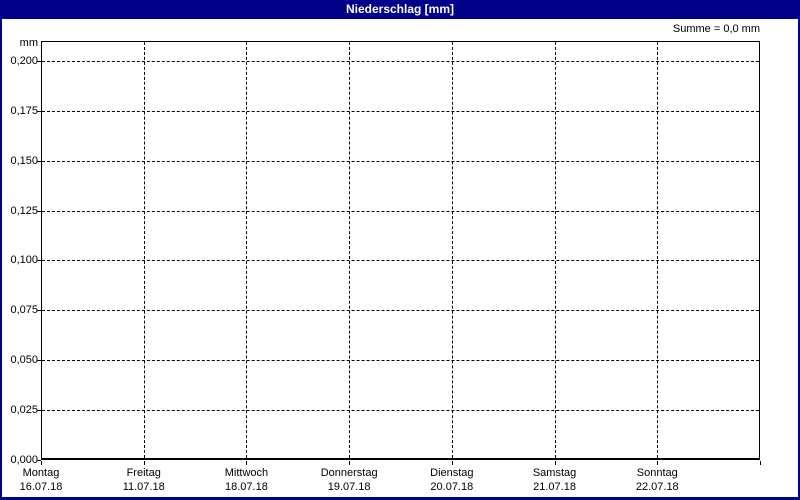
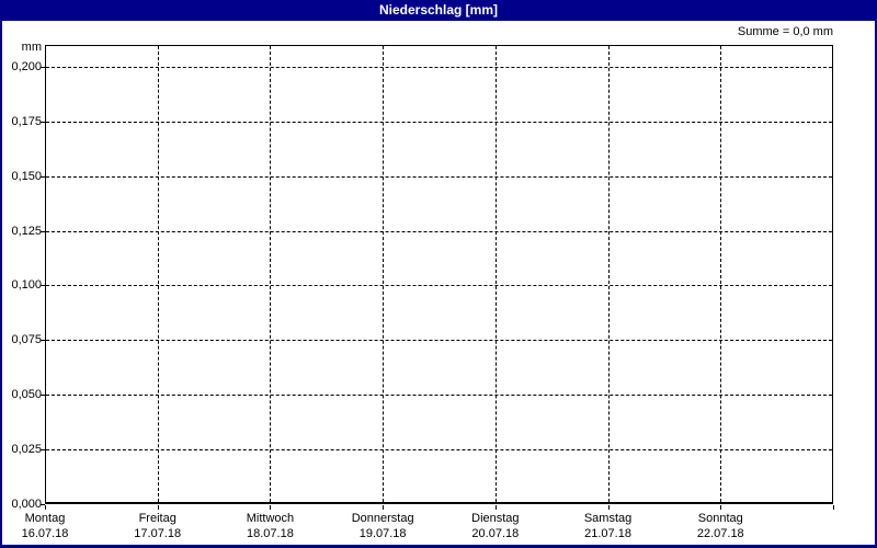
  Niederschlag [mm]
  Summe = 0,0 mm
  mm
  0,200
  0,175
  0,150
  0,125
  0,100
  0,075
  0,050
  0,025
  0,000
  Montag
  16.07.18
  Freitag
- 11.07.18
+ 17.07.18
  Mittwoch
  18.07.18
  Donnerstag
  19.07.18
  Dienstag
  20.07.18
  Samstag
  21.07.18
  Sonntag
  22.07.18
